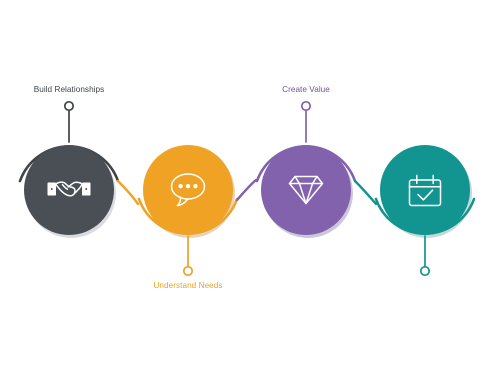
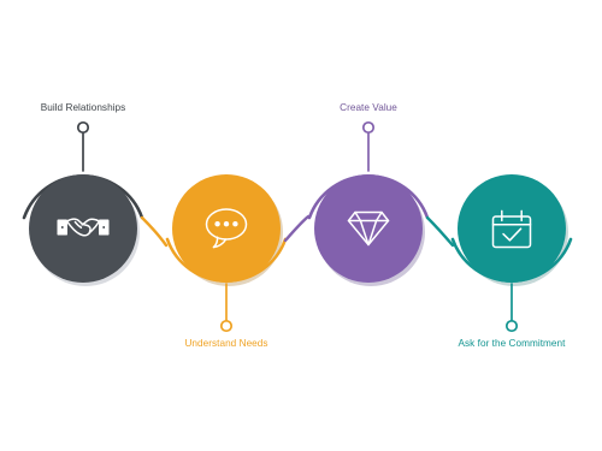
  Build Relationships
  Understand Needs
  Create Value
+ Ask for the Commitment
